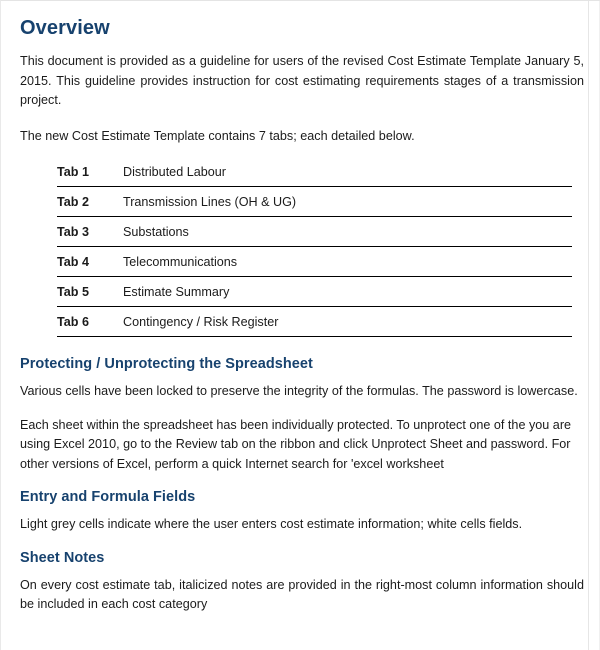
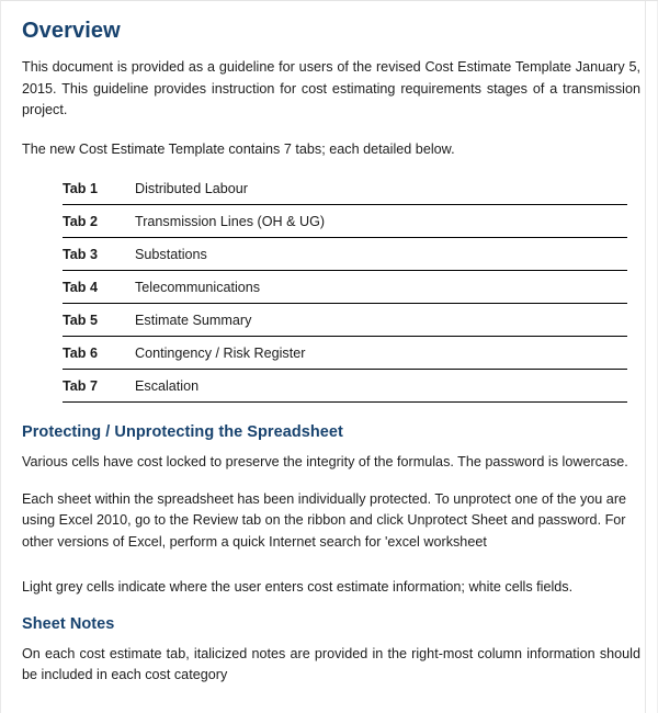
  Overview
  This document is provided as a guideline for users of the revised Cost Estimate Template January 5, 2015. This guideline provides instruction for cost estimating requirements stages of a transmission project.
  The new Cost Estimate Template contains 7 tabs; each detailed below.
  Tab 1	Distributed Labour
  Tab 2	Transmission Lines (OH & UG)
  Tab 3	Substations
  Tab 4	Telecommunications
  Tab 5	Estimate Summary
  Tab 6	Contingency / Risk Register
+ Tab 7	Escalation
  Protecting / Unprotecting the Spreadsheet
- Various cells have been locked to preserve the integrity of the formulas. The password is lowercase.
+ Various cells have cost locked to preserve the integrity of the formulas. The password is lowercase.
  Each sheet within the spreadsheet has been individually protected. To unprotect one of the you are using Excel 2010, go to the Review tab on the ribbon and click Unprotect Sheet and password. For other versions of Excel, perform a quick Internet search for 'excel worksheet
- Entry and Formula Fields
  Light grey cells indicate where the user enters cost estimate information; white cells fields.
  Sheet Notes
- On every cost estimate tab, italicized notes are provided in the right-most column information should be included in each cost category
+ On each cost estimate tab, italicized notes are provided in the right-most column information should be included in each cost category
